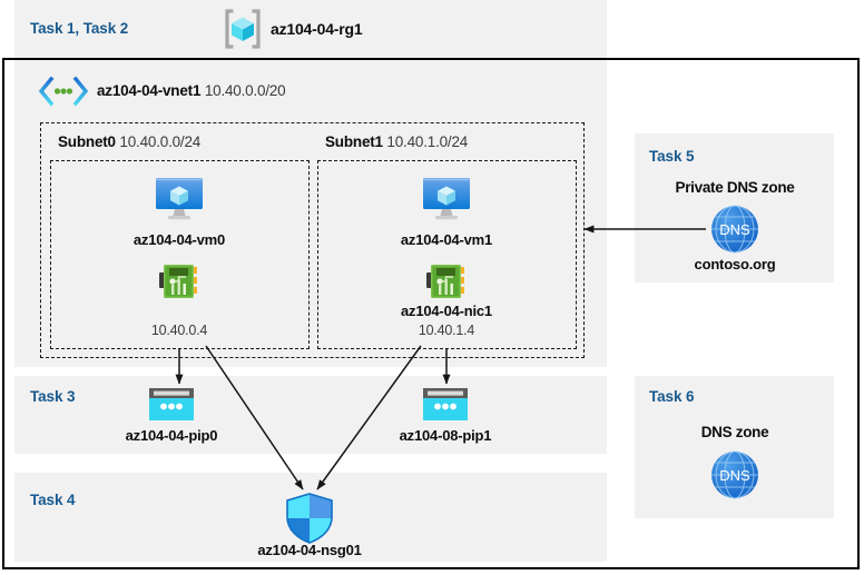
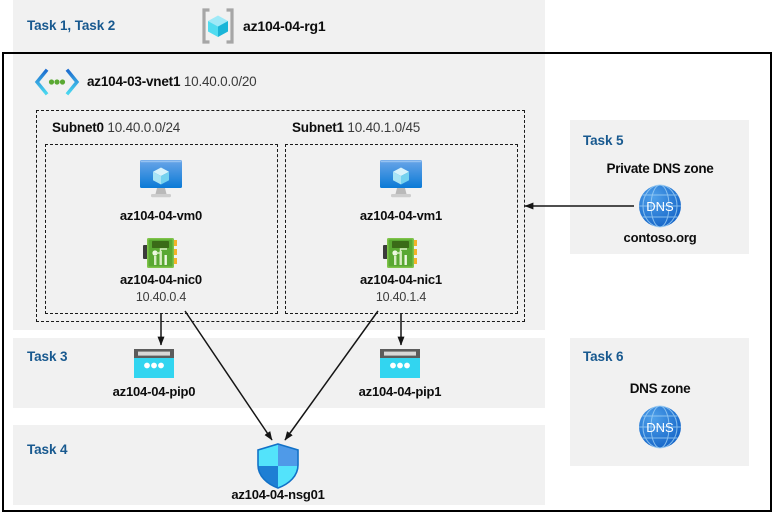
  Task 1, Task 2
  az104-04-rg1
- az104-04-vnet1 10.40.0.0/20
+ az104-03-vnet1 10.40.0.0/20
  Subnet0 10.40.0.0/24
  az104-04-vm0
+ az104-04-nic0
  10.40.0.4
- Subnet1 10.40.1.0/24
+ Subnet1 10.40.1.0/45
  az104-04-vm1
  az104-04-nic1
  10.40.1.4
  Task 3
  az104-04-pip0
- az104-08-pip1
+ az104-04-pip1
  Task 4
  az104-04-nsg01
  Task 5
  Private DNS zone
  DNS
  contoso.org
  Task 6
  DNS zone
  DNS
